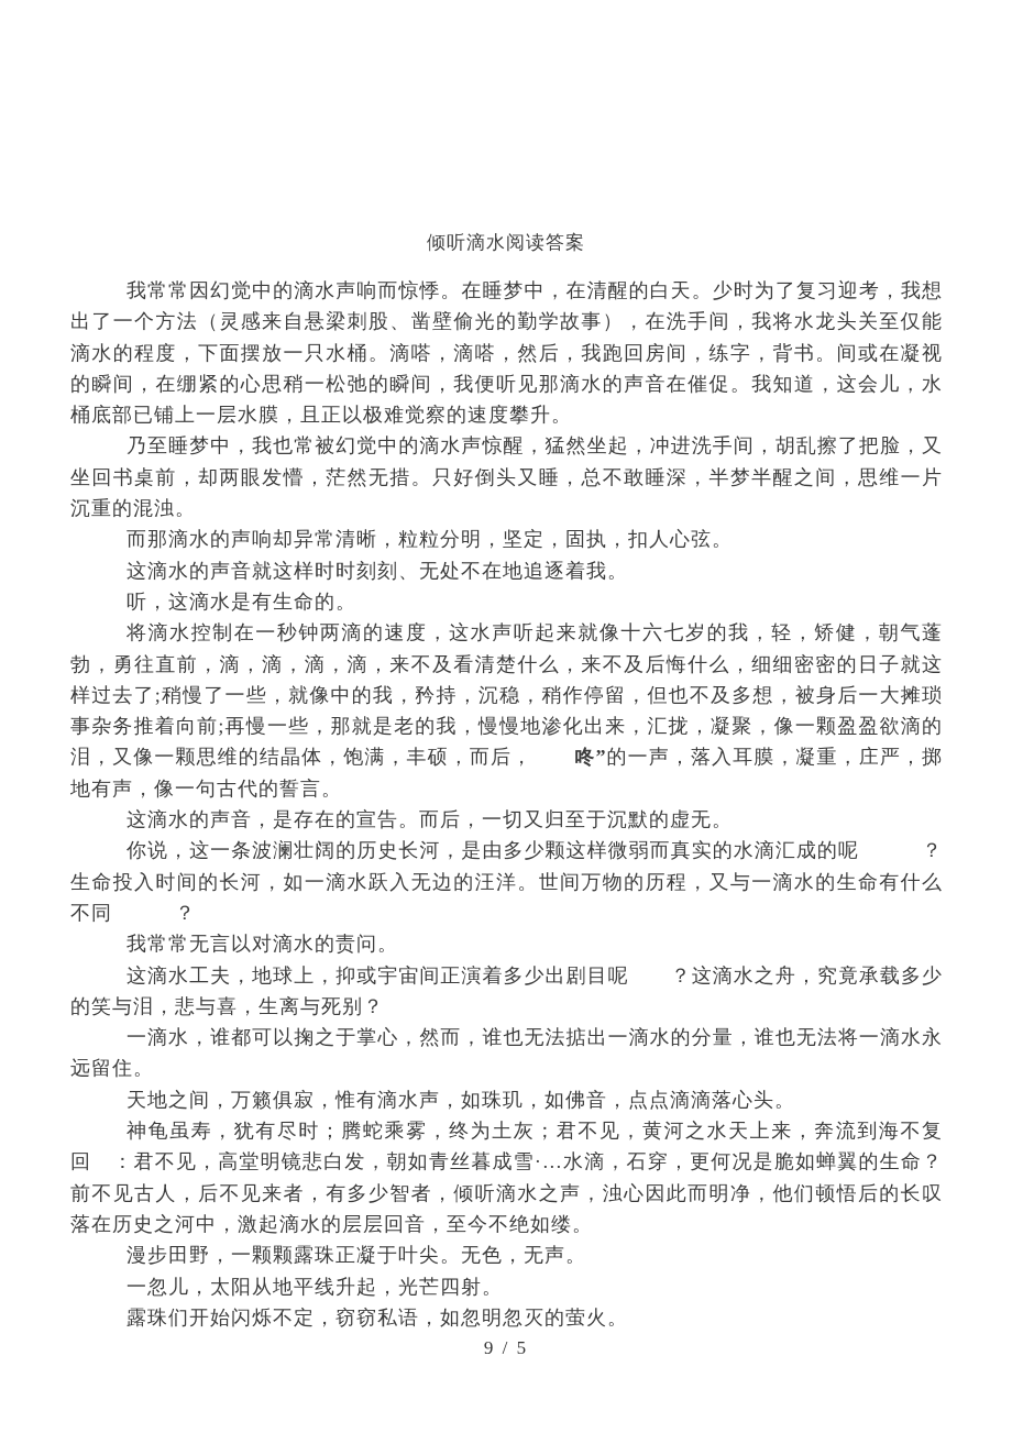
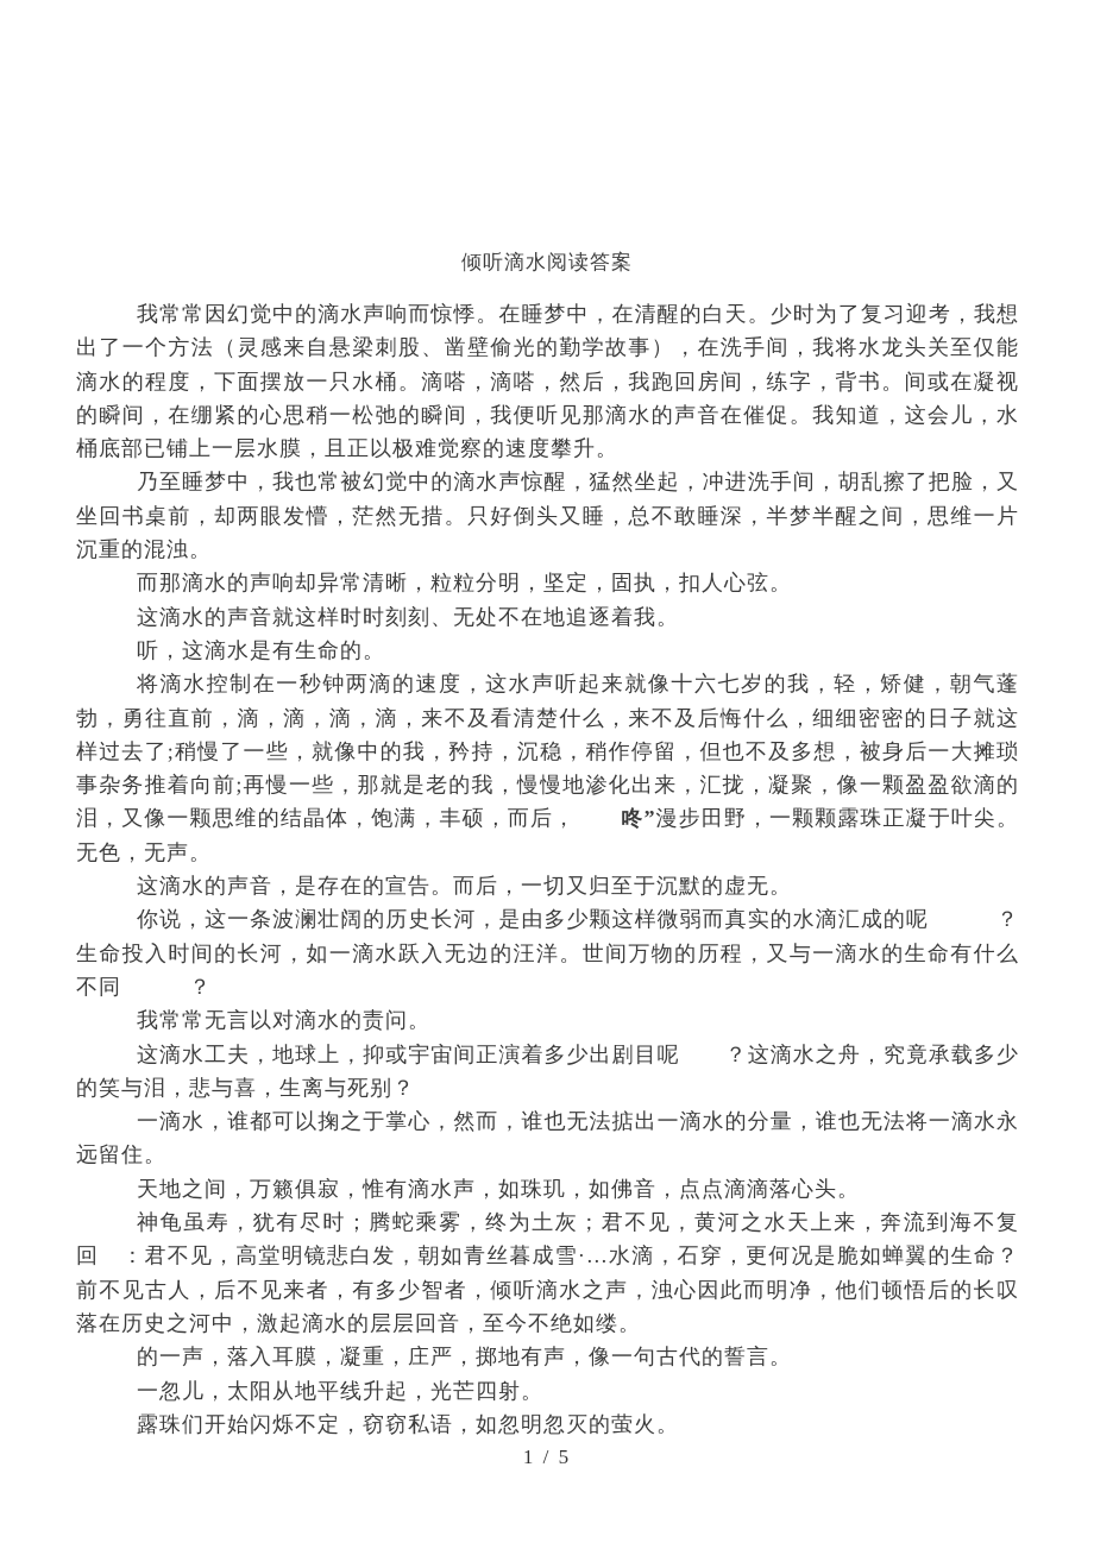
  倾听滴水阅读答案
  我常常因幻觉中的滴水声响而惊悸。在睡梦中，在清醒的白天。少时为了复习迎考，我想出了一个方法（灵感来自悬梁刺股、凿壁偷光的勤学故事），在洗手间，我将水龙头关至仅能滴水的程度，下面摆放一只水桶。滴嗒，滴嗒，然后，我跑回房间，练字，背书。间或在凝视的瞬间，在绷紧的心思稍一松弛的瞬间，我便听见那滴水的声音在催促。我知道，这会儿，水桶底部已铺上一层水膜，且正以极难觉察的速度攀升。
  乃至睡梦中，我也常被幻觉中的滴水声惊醒，猛然坐起，冲进洗手间，胡乱擦了把脸，又坐回书桌前，却两眼发懵，茫然无措。只好倒头又睡，总不敢睡深，半梦半醒之间，思维一片沉重的混浊。
  而那滴水的声响却异常清晰，粒粒分明，坚定，固执，扣人心弦。
  这滴水的声音就这样时时刻刻、无处不在地追逐着我。
  听，这滴水是有生命的。
- 将滴水控制在一秒钟两滴的速度，这水声听起来就像十六七岁的我，轻，矫健，朝气蓬勃，勇往直前，滴，滴，滴，滴，来不及看清楚什么，来不及后悔什么，细细密密的日子就这样过去了;稍慢了一些，就像中的我，矜持，沉稳，稍作停留，但也不及多想，被身后一大摊琐事杂务推着向前;再慢一些，那就是老的我，慢慢地渗化出来，汇拢，凝聚，像一颗盈盈欲滴的泪，又像一颗思维的结晶体，饱满，丰硕，而后， 咚”的一声，落入耳膜，凝重，庄严，掷地有声，像一句古代的誓言。
+ 将滴水控制在一秒钟两滴的速度，这水声听起来就像十六七岁的我，轻，矫健，朝气蓬勃，勇往直前，滴，滴，滴，滴，来不及看清楚什么，来不及后悔什么，细细密密的日子就这样过去了;稍慢了一些，就像中的我，矜持，沉稳，稍作停留，但也不及多想，被身后一大摊琐事杂务推着向前;再慢一些，那就是老的我，慢慢地渗化出来，汇拢，凝聚，像一颗盈盈欲滴的泪，又像一颗思维的结晶体，饱满，丰硕，而后， 咚”漫步田野，一颗颗露珠正凝于叶尖。无色，无声。
  这滴水的声音，是存在的宣告。而后，一切又归至于沉默的虚无。
  你说，这一条波澜壮阔的历史长河，是由多少颗这样微弱而真实的水滴汇成的呢 ？生命投入时间的长河，如一滴水跃入无边的汪洋。世间万物的历程，又与一滴水的生命有什么不同 ？
  我常常无言以对滴水的责问。
  这滴水工夫，地球上，抑或宇宙间正演着多少出剧目呢 ？这滴水之舟，究竟承载多少的笑与泪，悲与喜，生离与死别？
  一滴水，谁都可以掬之于掌心，然而，谁也无法掂出一滴水的分量，谁也无法将一滴水永远留住。
  天地之间，万籁俱寂，惟有滴水声，如珠玑，如佛音，点点滴滴落心头。
  神龟虽寿，犹有尽时；腾蛇乘雾，终为土灰；君不见，黄河之水天上来，奔流到海不复回 ：君不见，高堂明镜悲白发，朝如青丝暮成雪·…水滴，石穿，更何况是脆如蝉翼的生命？前不见古人，后不见来者，有多少智者，倾听滴水之声，浊心因此而明净，他们顿悟后的长叹落在历史之河中，激起滴水的层层回音，至今不绝如缕。
- 漫步田野，一颗颗露珠正凝于叶尖。无色，无声。
+ 的一声，落入耳膜，凝重，庄严，掷地有声，像一句古代的誓言。
  一忽儿，太阳从地平线升起，光芒四射。
  露珠们开始闪烁不定，窃窃私语，如忽明忽灭的萤火。
- 9 / 5
+ 1 / 5
